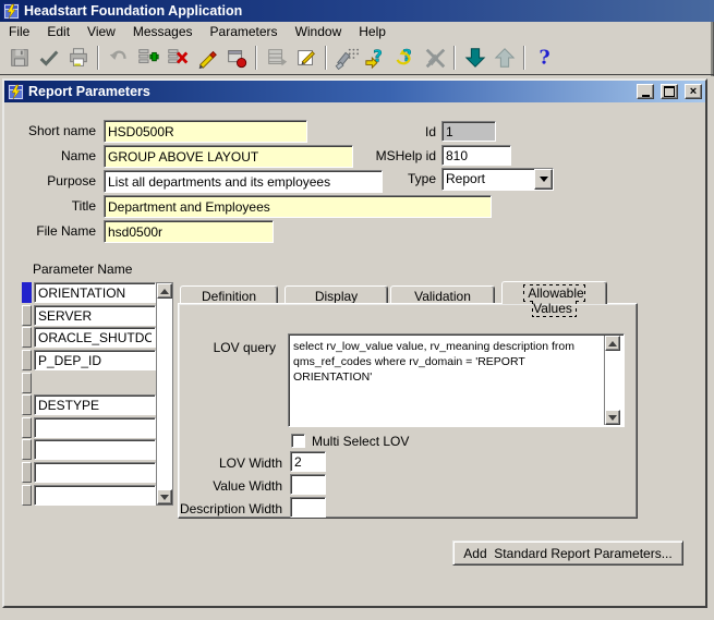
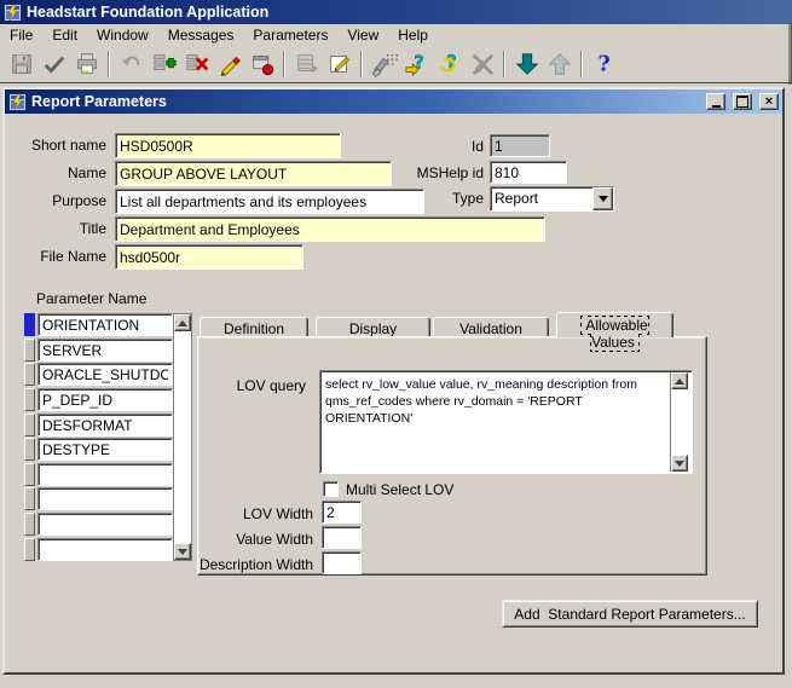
  Headstart Foundation Application
  File
  Edit
- View
+ Window
  Messages
  Parameters
- Window
+ View
  Help
  ?
  ?
  Report Parameters
  ×
  Short name
  HSD0500R
  Name
  GROUP ABOVE LAYOUT
  Purpose
  List all departments and its employees
  Title
  Department and Employees
  File Name
  hsd0500r
  Id
  1
  MSHelp id
  810
  Type
  Report
  Parameter Name
  ORIENTATION
  SERVER
  ORACLE_SHUTDO
  P_DEP_ID
+ DESFORMAT
  DESTYPE
  Definition
  Display
  Validation
  Allowable Values
  LOV query
  select rv_low_value value, rv_meaning description from
  qms_ref_codes where rv_domain = 'REPORT
  ORIENTATION'
  Multi Select LOV
  LOV Width
  2
  Value Width
  Description Width
  Add Standard Report Parameters...
